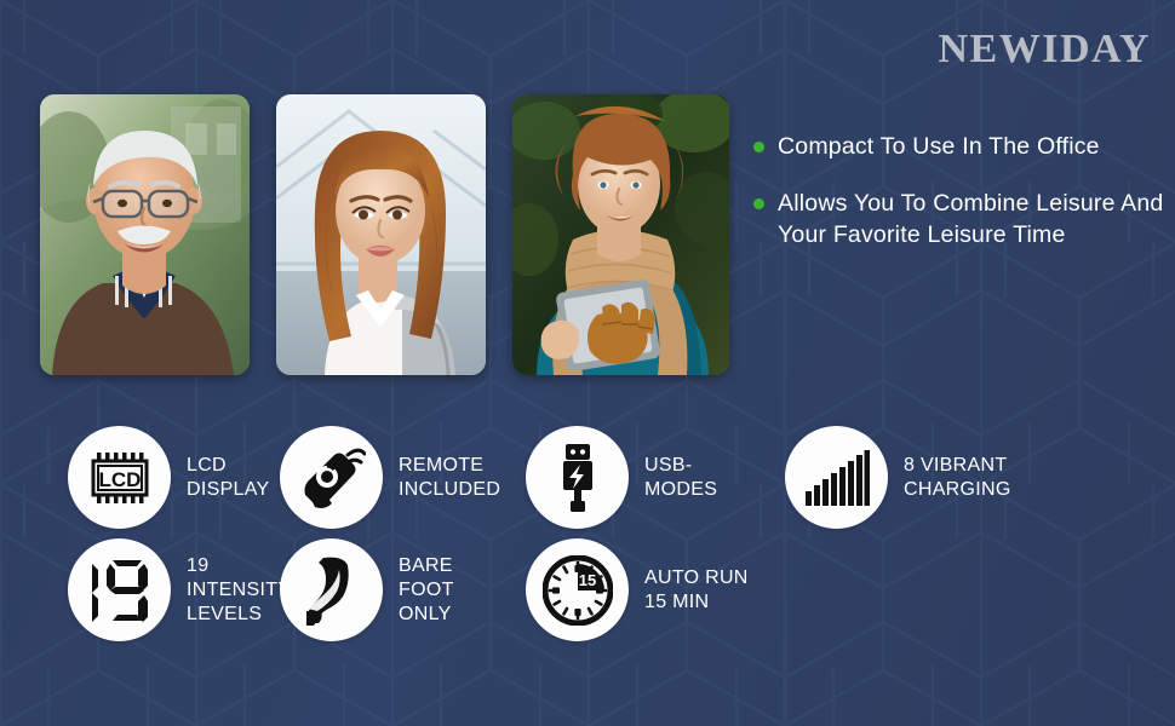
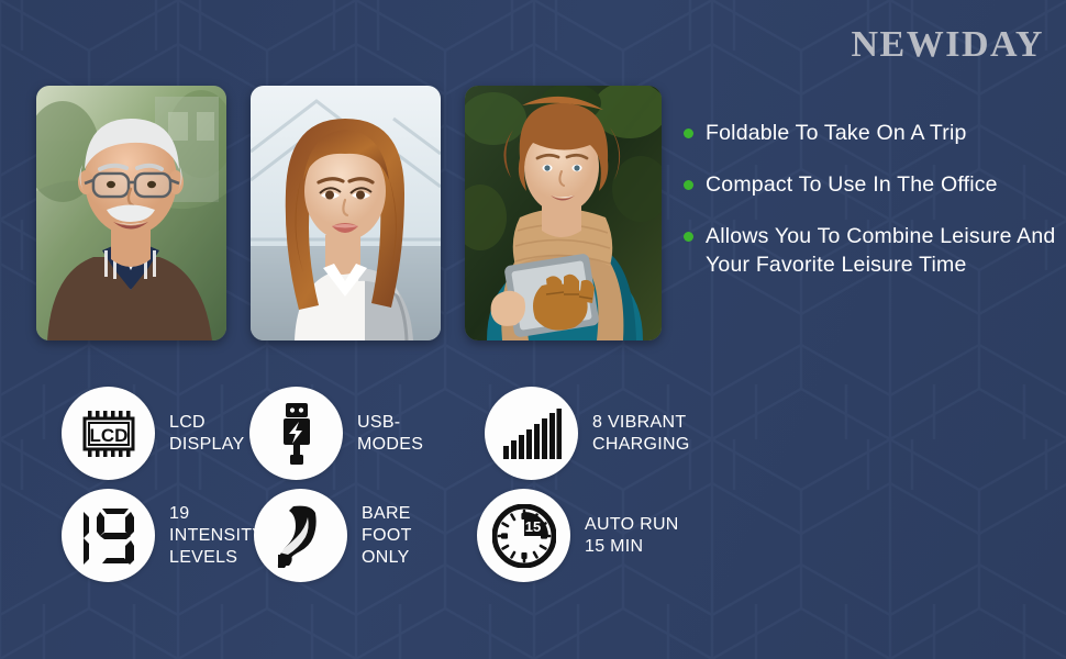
  NEWIDAY
+ Foldable To Take On A Trip
  Compact To Use In The Office
  Allows You To Combine Leisure And Your Favorite Leisure Time
  LCD
  LCD
  DISPLAY
- REMOTE
- INCLUDED
  USB-
  MODES
  8 VIBRANT
  CHARGING
  19 INTENSIT
  LEVELS
  BARE FOOT
  ONLY
  15
  AUTO RUN
  15 MIN
